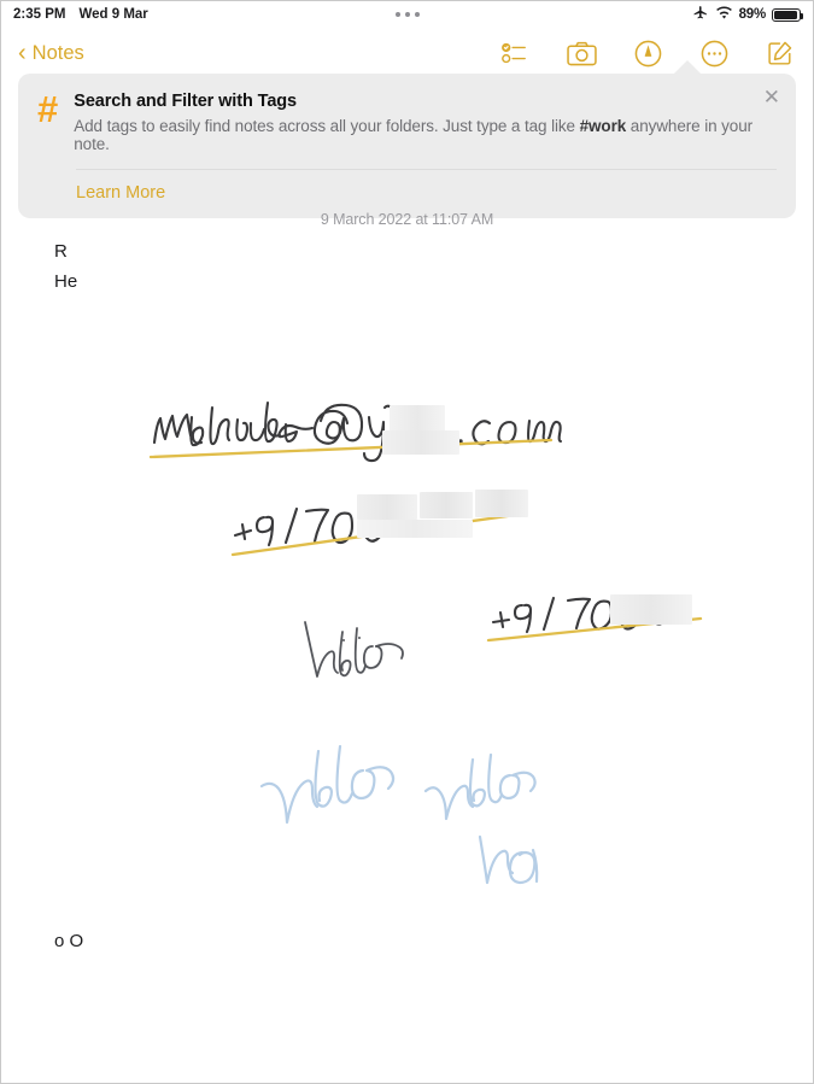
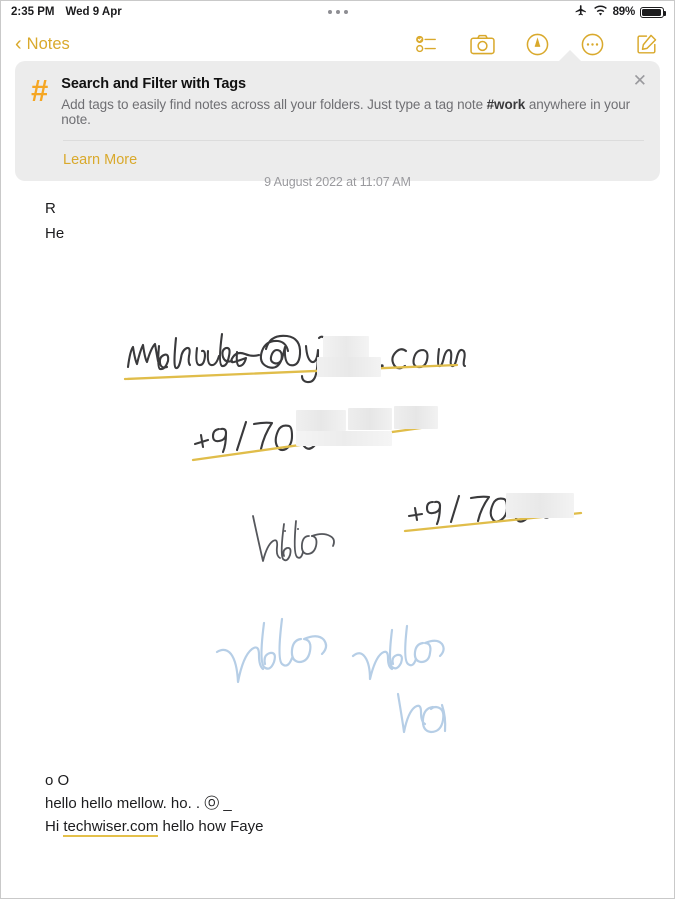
  2:35 PM
- Wed 9 Mar
+ Wed 9 Apr
  89%
  ‹
  Notes
  ✕
  #
  Search and Filter with Tags
- Add tags to easily find notes across all your folders. Just type a tag like #work anywhere in your note.
+ Add tags to easily find notes across all your folders. Just type a tag note #work anywhere in your note.
  Learn More
- 9 March 2022 at 11:07 AM
+ 9 August 2022 at 11:07 AM
  R
  He
  o O
+ hello hello mellow. ho. . ⓞ _
+ Hi techwiser.com hello how Faye
